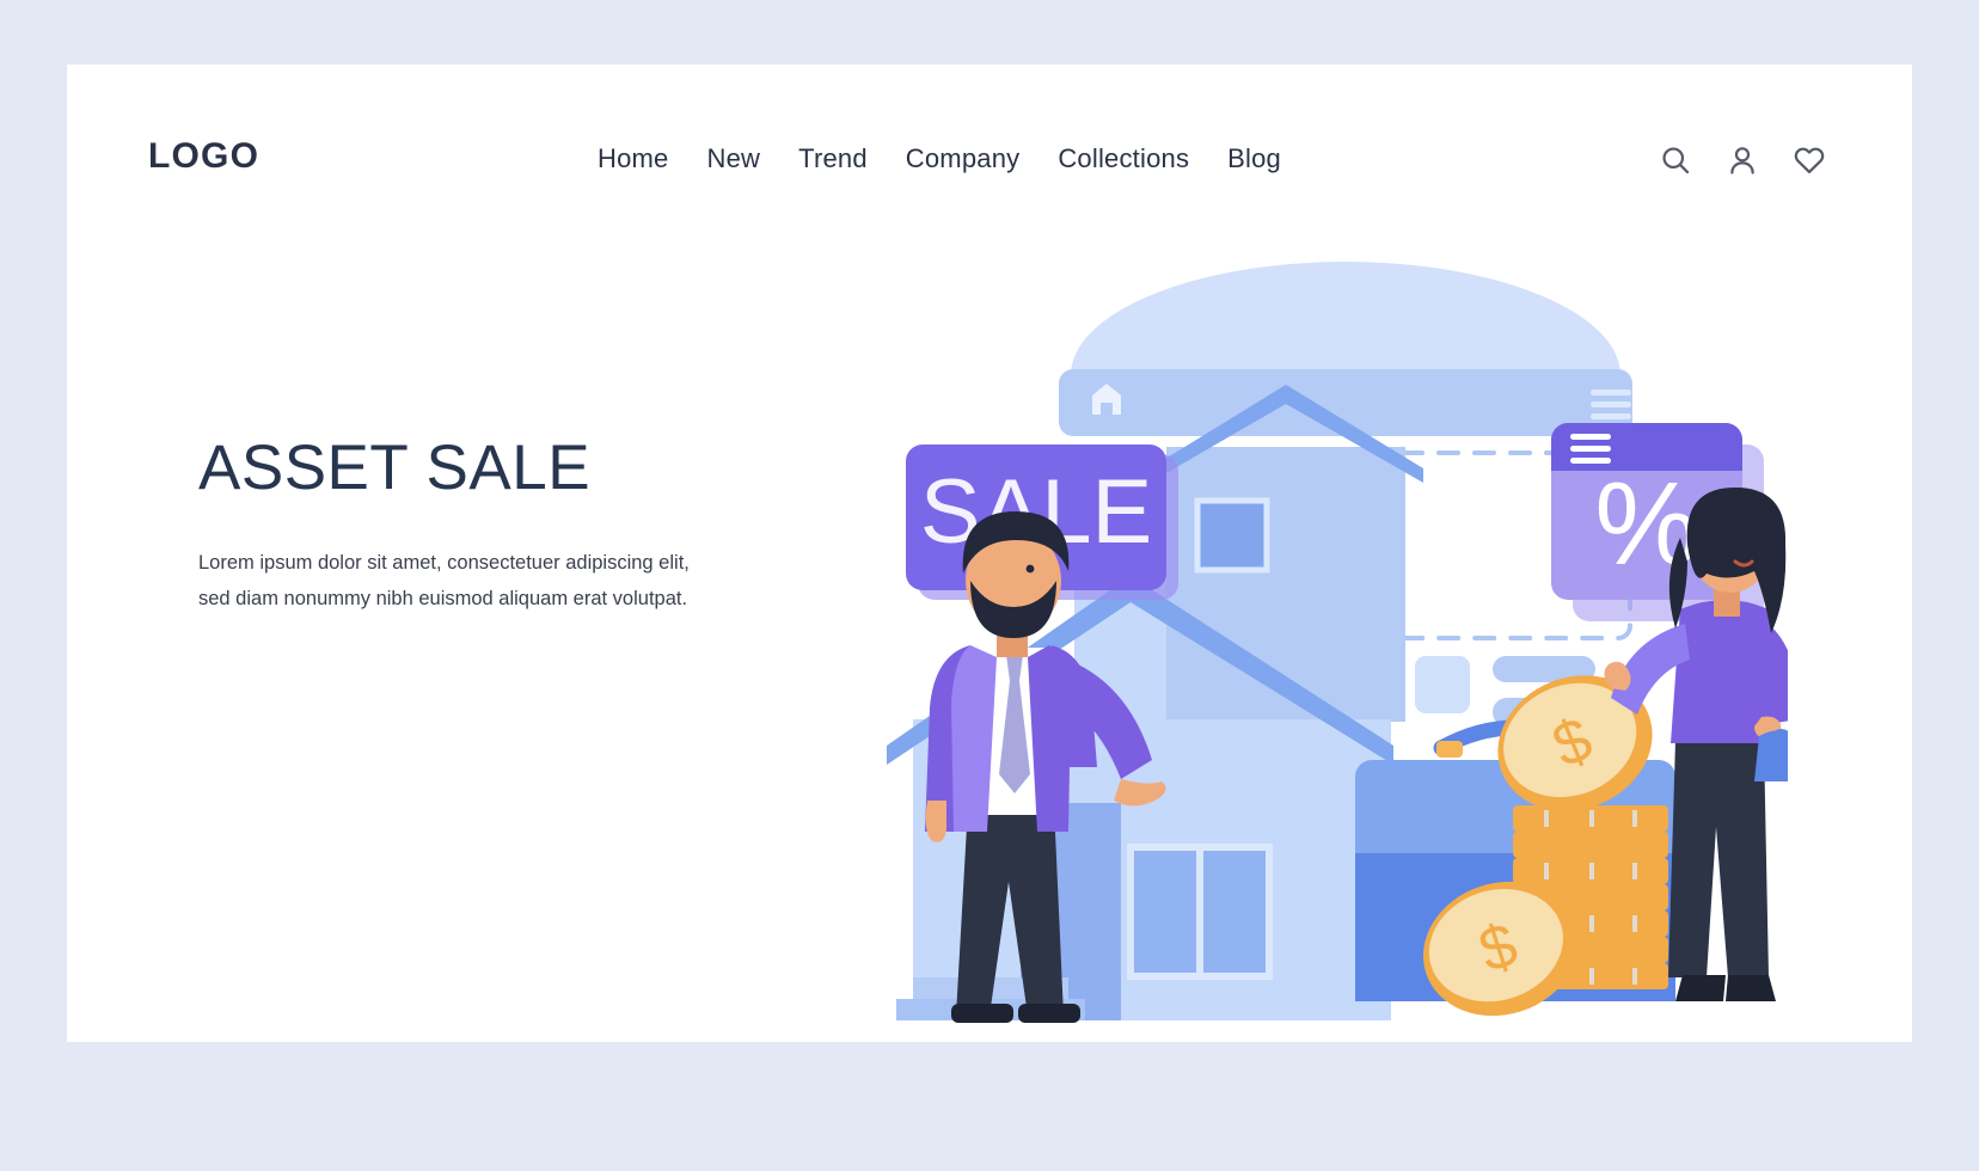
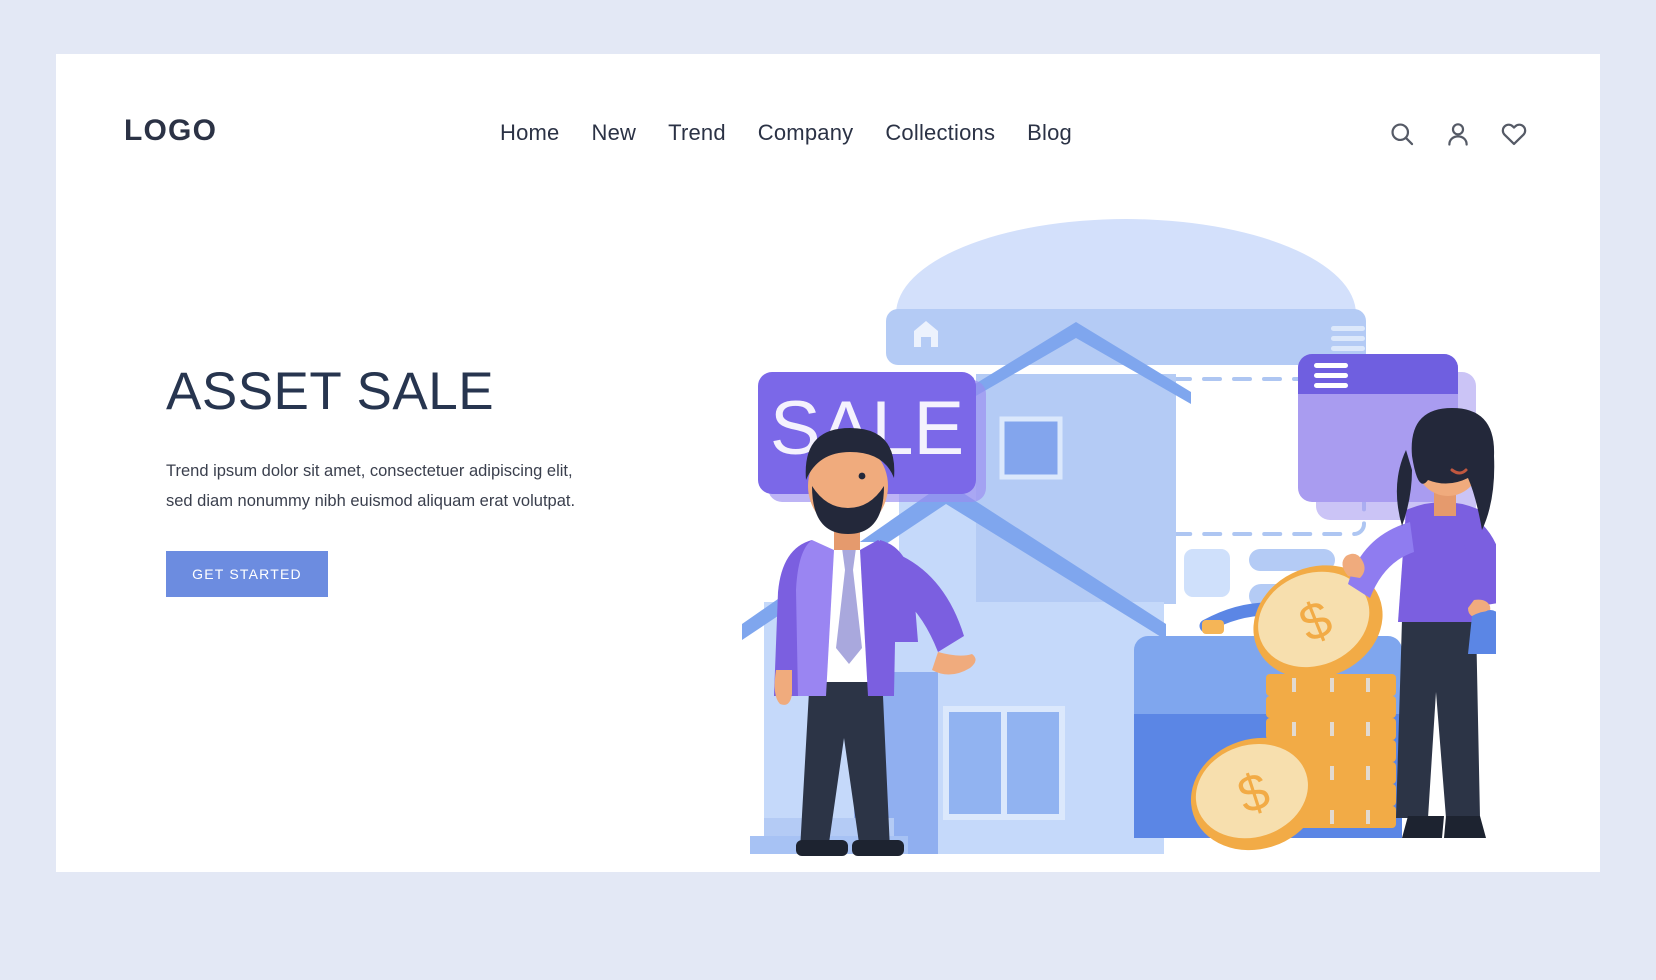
  LOGO
  Home
  New
  Trend
  Company
  Collections
  Blog
  ASSET SALE
- Lorem ipsum dolor sit amet, consectetuer adipiscing elit, sed diam nonummy nibh euismod aliquam erat volutpat.
+ Trend ipsum dolor sit amet, consectetuer adipiscing elit, sed diam nonummy nibh euismod aliquam erat volutpat.
+ GET STARTED
  SLE
- %
